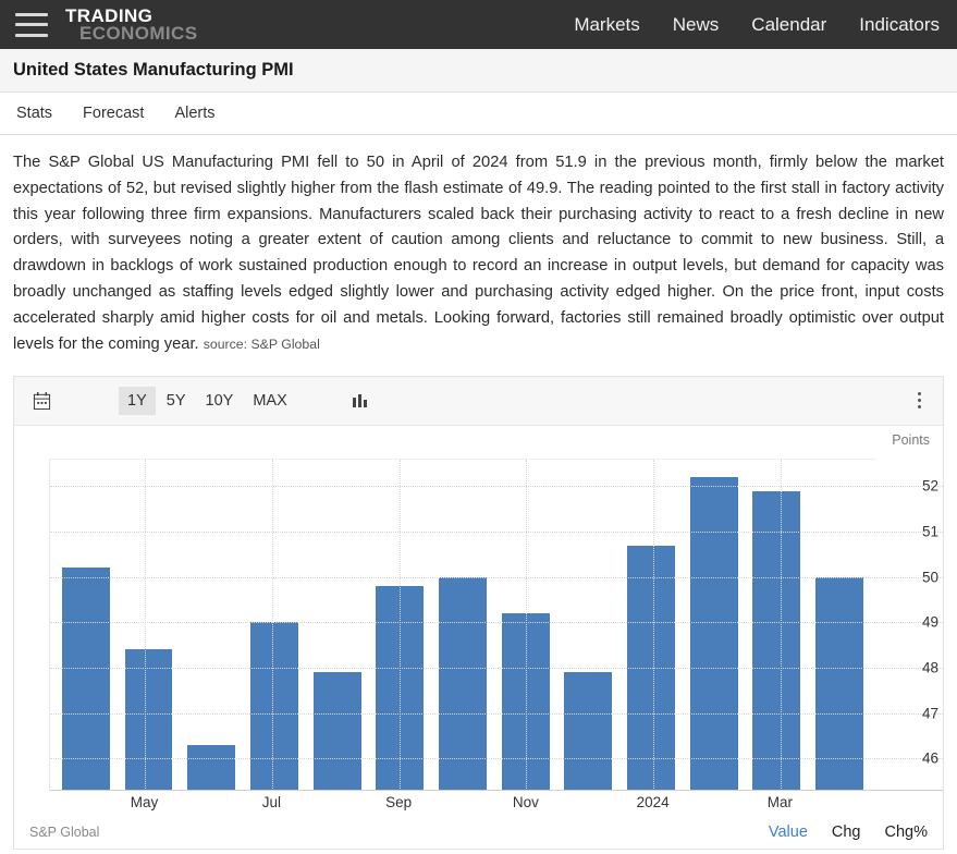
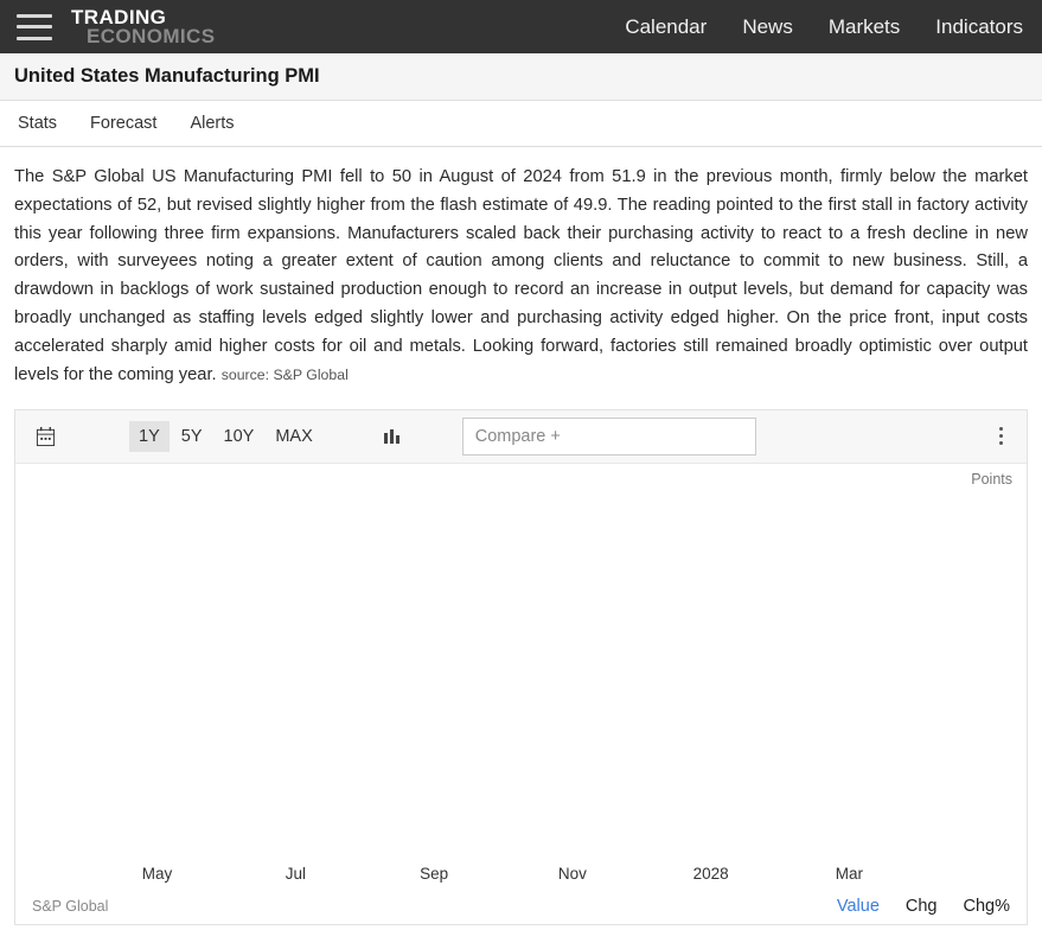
  TRADING
  ECONOMICS
- Markets
+ Calendar
  News
- Calendar
+ Markets
  Indicators
  United States Manufacturing PMI
  Stats
  Forecast
  Alerts
- The S&P Global US Manufacturing PMI fell to 50 in April of 2024 from 51.9 in the previous month, firmly below the market expectations of 52, but revised slightly higher from the flash estimate of 49.9. The reading pointed to the first stall in factory activity this year following three firm expansions. Manufacturers scaled back their purchasing activity to react to a fresh decline in new orders, with surveyees noting a greater extent of caution among clients and reluctance to commit to new business. Still, a drawdown in backlogs of work sustained production enough to record an increase in output levels, but demand for capacity was broadly unchanged as staffing levels edged slightly lower and purchasing activity edged higher. On the price front, input costs accelerated sharply amid higher costs for oil and metals. Looking forward, factories still remained broadly optimistic over output levels for the coming year. source: S&P Global
+ The S&P Global US Manufacturing PMI fell to 50 in August of 2024 from 51.9 in the previous month, firmly below the market expectations of 52, but revised slightly higher from the flash estimate of 49.9. The reading pointed to the first stall in factory activity this year following three firm expansions. Manufacturers scaled back their purchasing activity to react to a fresh decline in new orders, with surveyees noting a greater extent of caution among clients and reluctance to commit to new business. Still, a drawdown in backlogs of work sustained production enough to record an increase in output levels, but demand for capacity was broadly unchanged as staffing levels edged slightly lower and purchasing activity edged higher. On the price front, input costs accelerated sharply amid higher costs for oil and metals. Looking forward, factories still remained broadly optimistic over output levels for the coming year. source: S&P Global
  1Y
  5Y
  10Y
  MAX
+ Compare +
  Points
- 52
- 51
- 50
- 49
- 48
- 47
- 46
  May
  Jul
  Sep
  Nov
- 2024
+ 2028
  Mar
  S&P Global
  Value
  Chg
  Chg%
